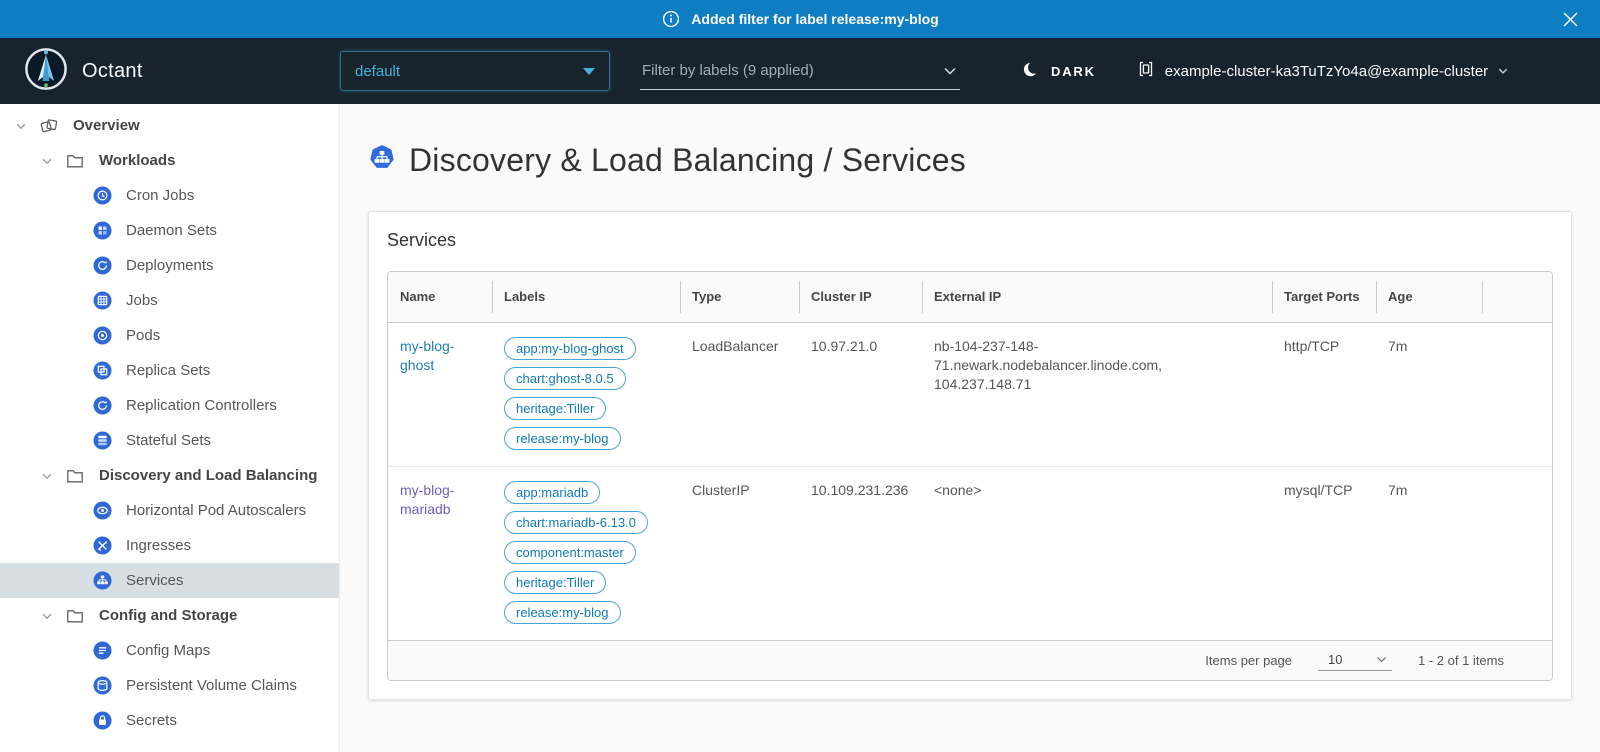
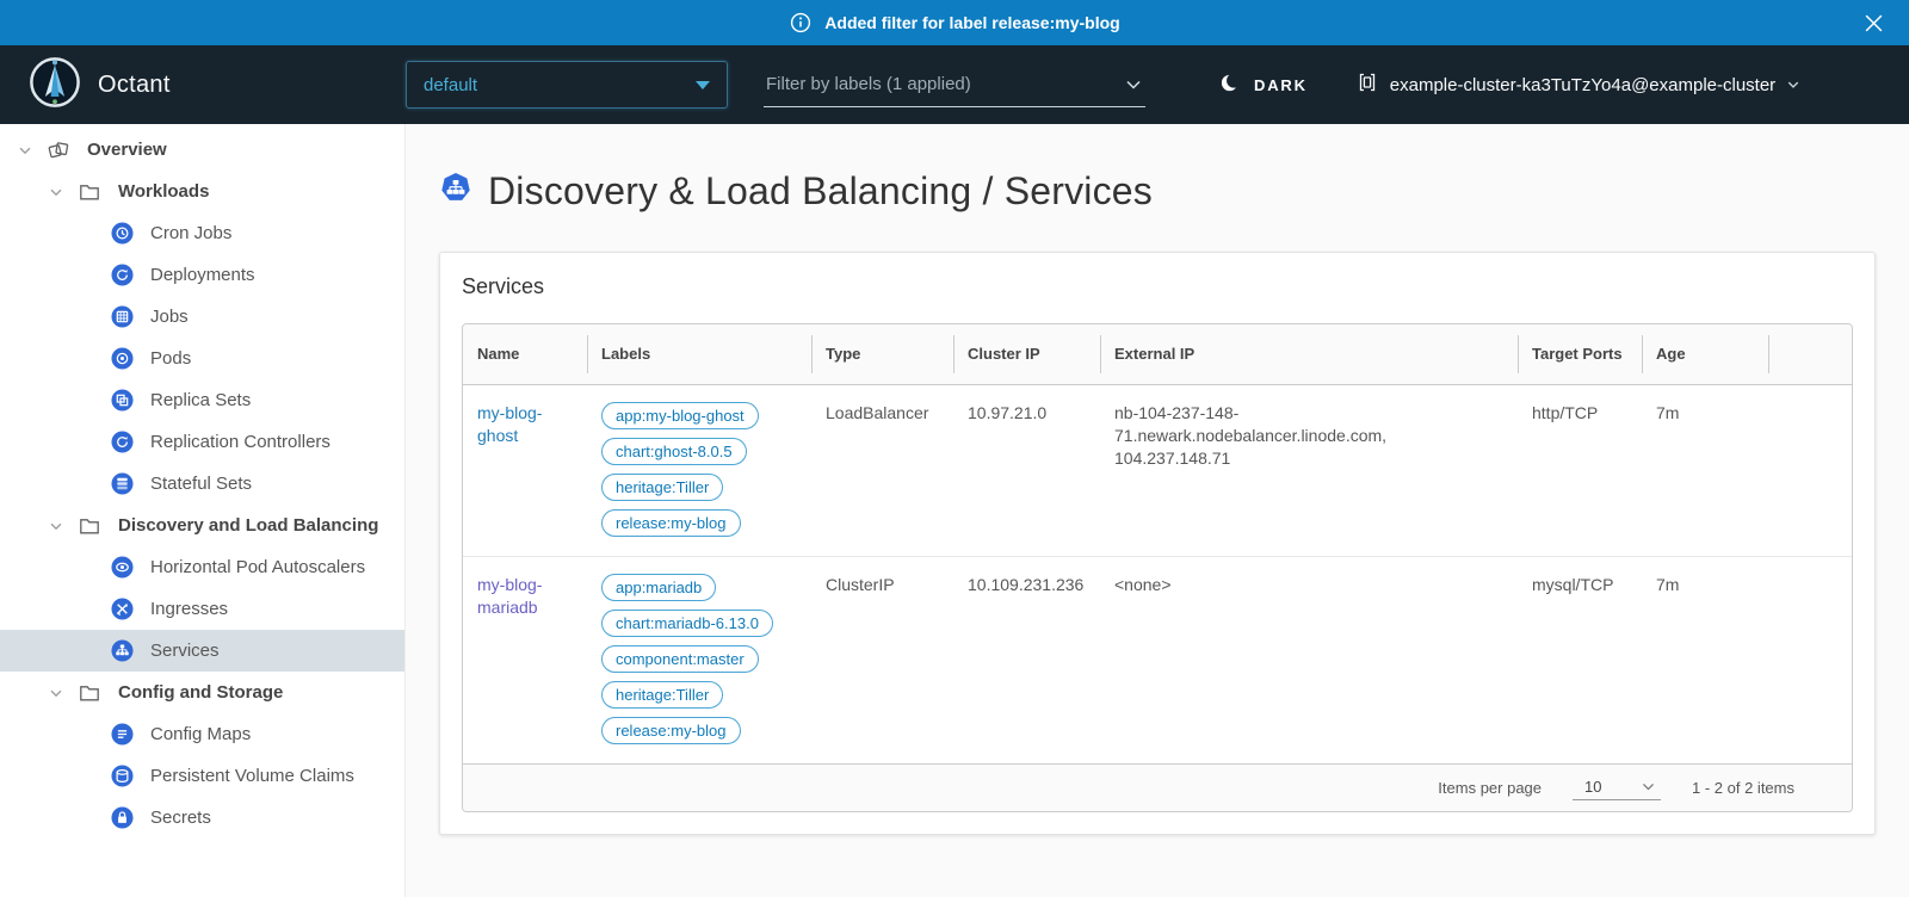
  Added filter for label release:my-blog
  Octant
  default
- Filter by labels (9 applied)
+ Filter by labels (1 applied)
  DARK
  example-cluster-ka3TuTzYo4a@example-cluster
  Overview
  Workloads
  Cron Jobs
- Daemon Sets
  Deployments
  Jobs
  Pods
  Replica Sets
  Replication Controllers
  Stateful Sets
  Discovery and Load Balancing
  Horizontal Pod Autoscalers
  Ingresses
  Services
  Config and Storage
  Config Maps
  Persistent Volume Claims
  Secrets
  Discovery & Load Balancing / Services
  Services
  Name	Labels	Type	Cluster IP	External IP	Target Ports	Age
  my-blog-ghost	app:my-blog-ghostchart:ghost-8.0.5heritage:Tillerrelease:my-blog	LoadBalancer	10.97.21.0	nb-104-237-148-71.newark.nodebalancer.linode.com, 104.237.148.71	http/TCP	7m
  my-blog-mariadb	app:mariadbchart:mariadb-6.13.0component:masterheritage:Tillerrelease:my-blog	ClusterIP	10.109.231.236	<none>	mysql/TCP	7m
  Items per page
  10
- 1 - 2 of 1 items
+ 1 - 2 of 2 items
